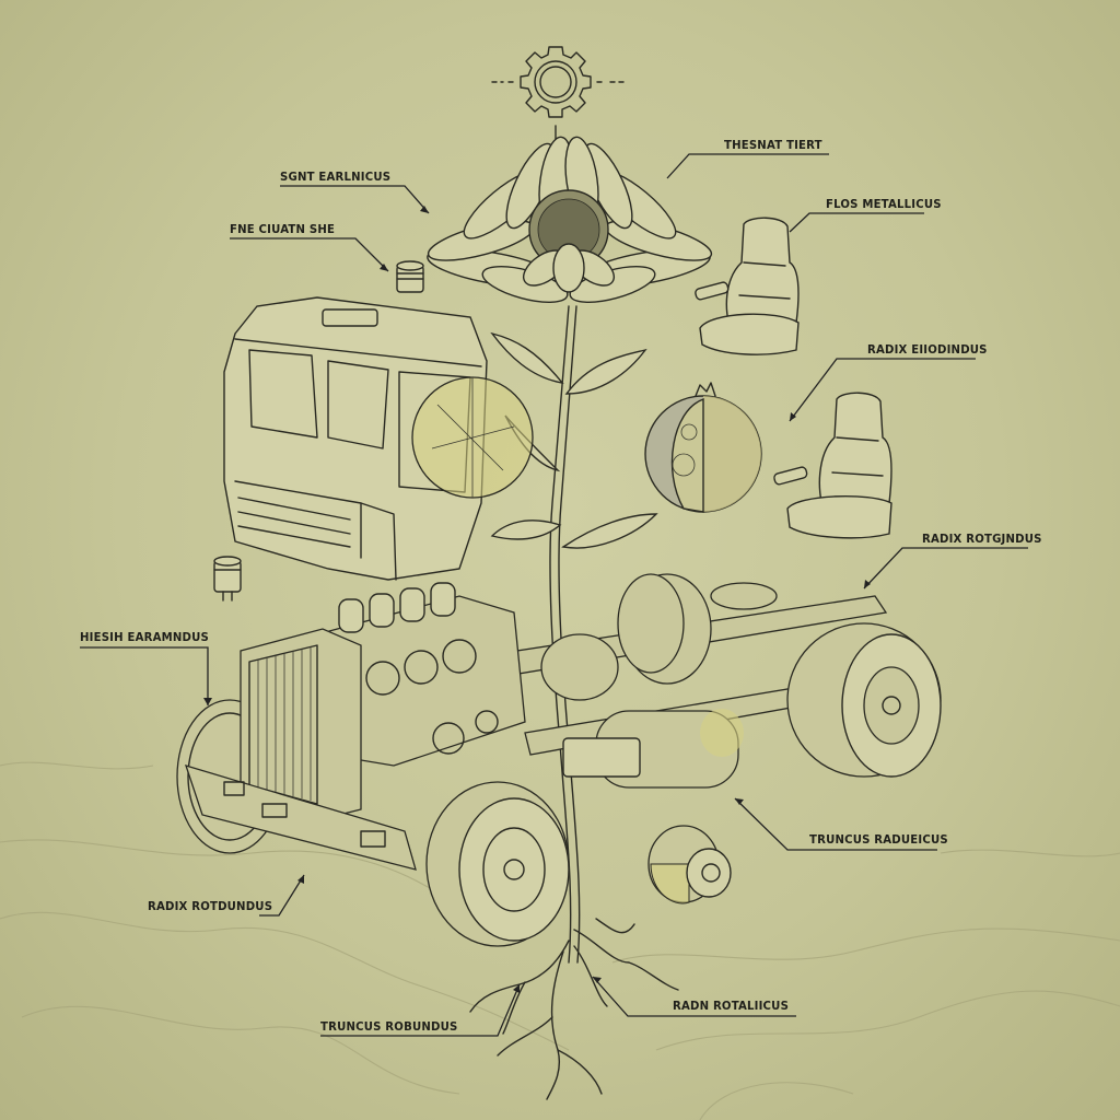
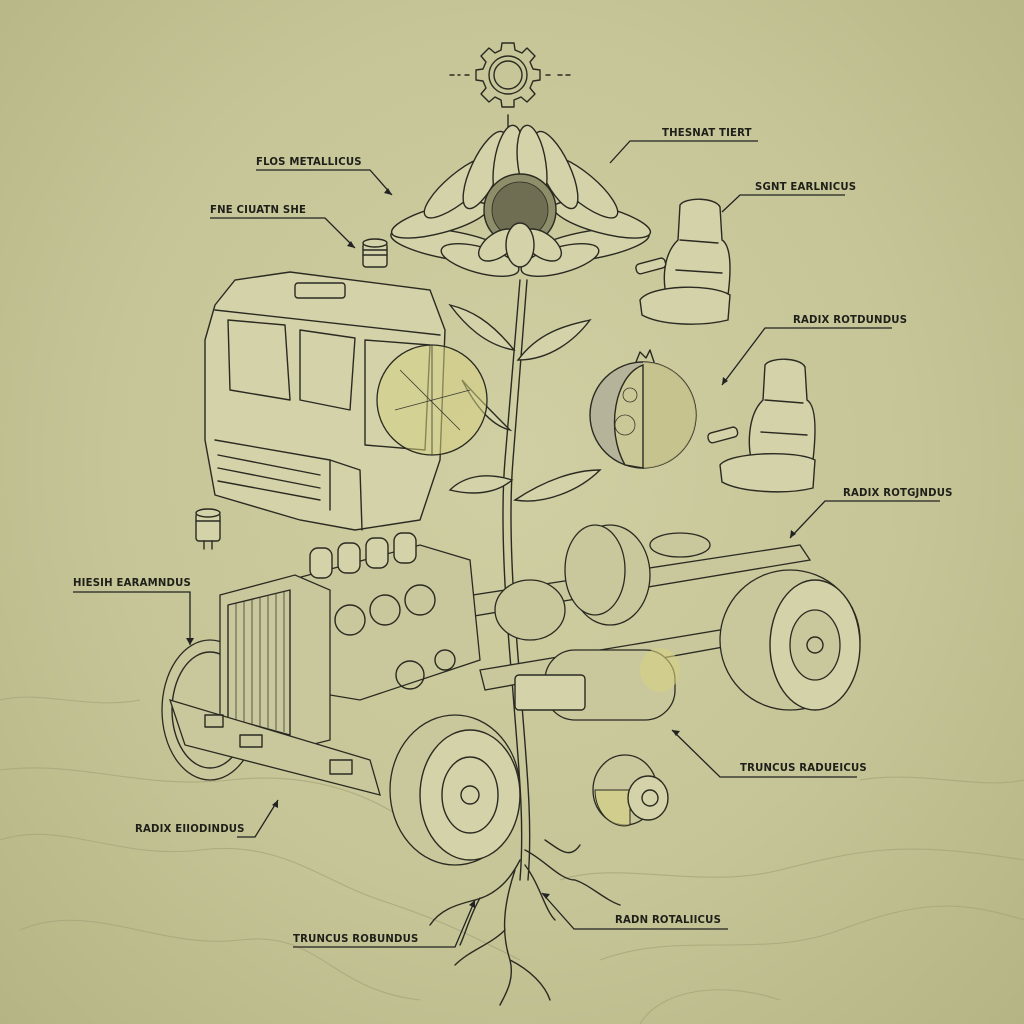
- SGNT EARLNICUS
+ FLOS METALLICUS
  FNE CIUATN SHE
  THESNAT TIERT
- FLOS METALLICUS
+ SGNT EARLNICUS
- RADIX EIIODINDUS
+ RADIX ROTDUNDUS
  RADIX ROTGJNDUS
  HIESIH EARAMNDUS
  TRUNCUS RADUEICUS
- RADIX ROTDUNDUS
+ RADIX EIIODINDUS
  TRUNCUS ROBUNDUS
  RADN ROTALIICUS
